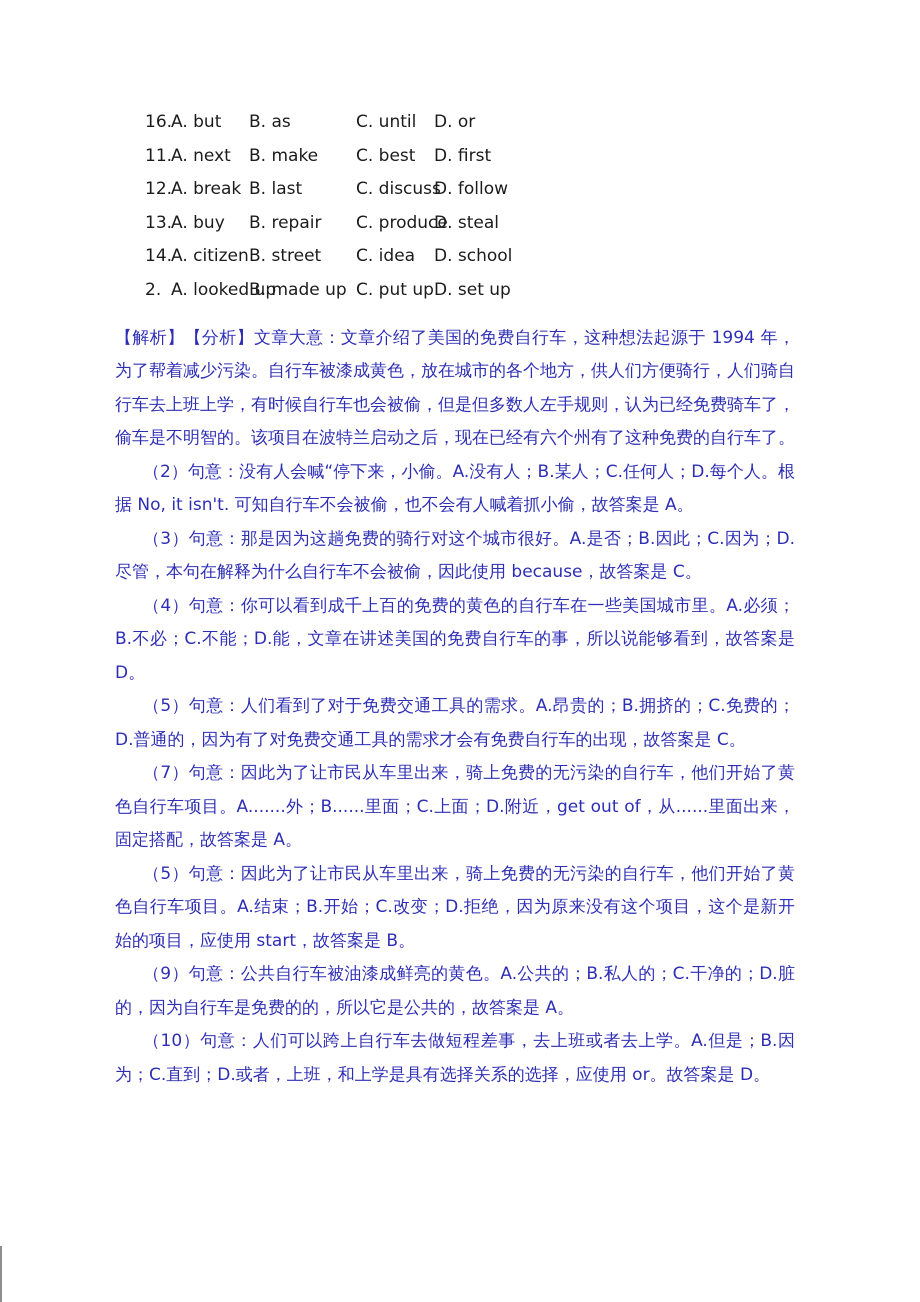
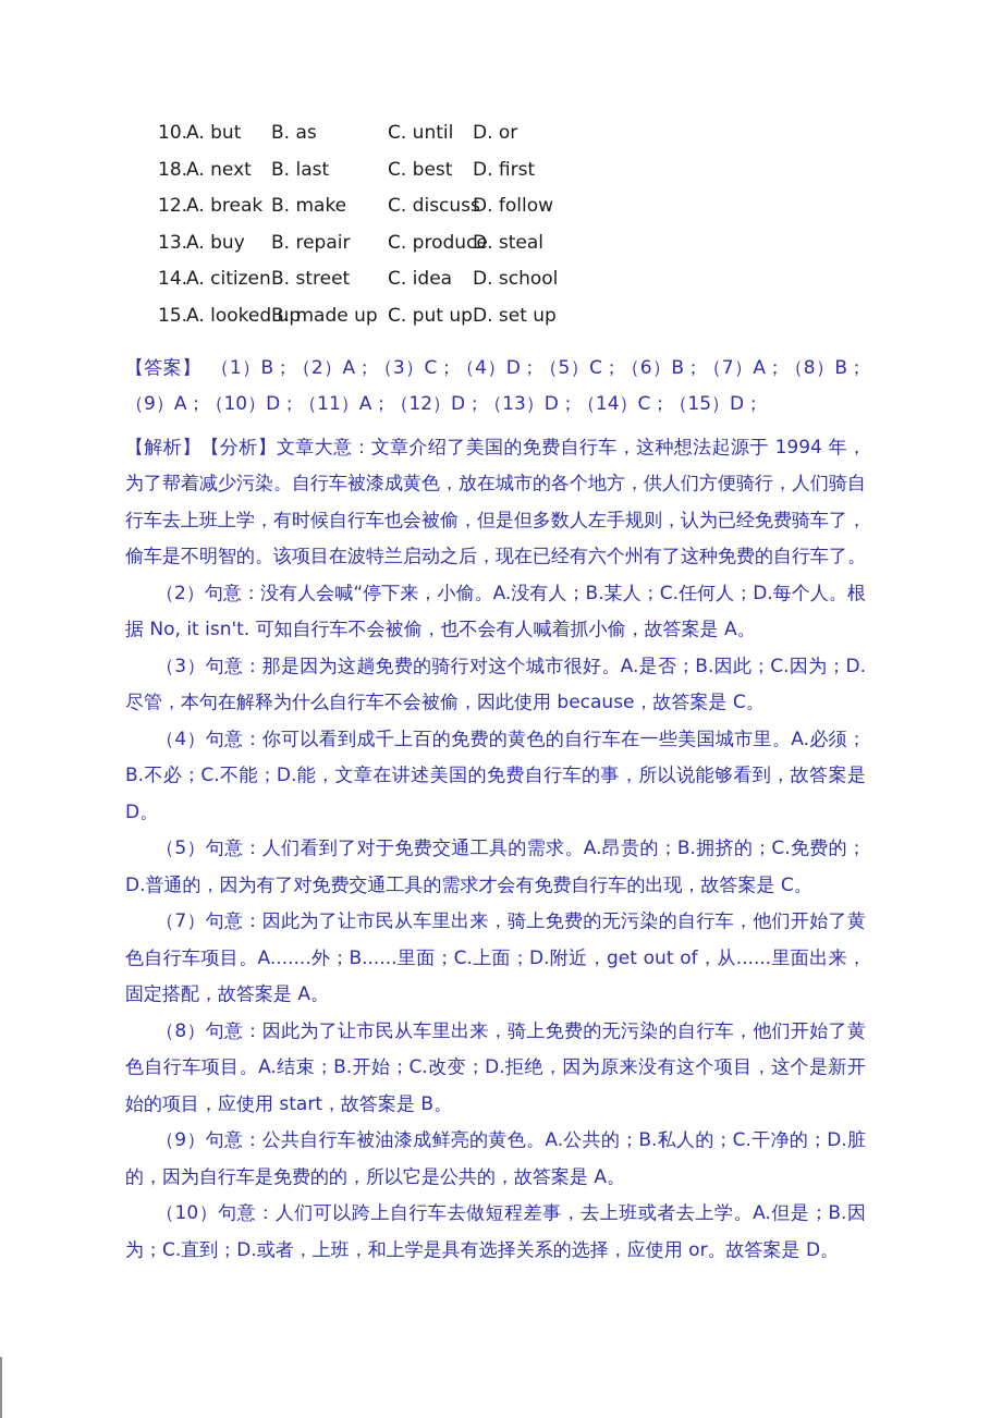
- 16.
+ 10.
  A. but
  B. as
  C. until
  D. or
- 11.
+ 18.
  A. next
- B. make
+ B. last
  C. best
  D. first
  12.
  A. break
- B. last
+ B. make
  C. discus
  D. follow
  13.
  A. buy
  B. repair
  C. produc
  D. steal
  14.
  A. citizen
  B. street
  C. idea
  D. school
- 2.
+ 15.
  A. looked
  B. made up
  C. put up
  D. set up
+ 【答案】 （1）B；（2）A；（3）C；（4）D；（5）C；（6）B；（7）A；（8）B；（9）A；（10）D；（11）A；（12）D；（13）D；（14）C；（15）D；
  【解析】【分析】文章大意：文章介绍了美国的免费自行车，这种想法起源于 1994 年，为了帮着减少污染。自行车被漆成黄色，放在城市的各个地方，供人们方便骑行，人们骑自行车去上班上学，有时候自行车也会被偷，但是但多数人左手规则，认为已经免费骑车了，偷车是不明智的。该项目在波特兰启动之后，现在已经有六个州有了这种免费的自行车了。
  （2）句意：没有人会喊“停下来，小偷。A.没有人；B.某人；C.任何人；D.每个人。根据 No, it isn't. 可知自行车不会被偷，也不会有人喊着抓小偷，故答案是 A。
  （3）句意：那是因为这趟免费的骑行对这个城市很好。A.是否；B.因此；C.因为；D.尽管，本句在解释为什么自行车不会被偷，因此使用 because，故答案是 C。
  （4）句意：你可以看到成千上百的免费的黄色的自行车在一些美国城市里。A.必须；B.不必；C.不能；D.能，文章在讲述美国的免费自行车的事，所以说能够看到，故答案是 D。
  （5）句意：人们看到了对于免费交通工具的需求。A.昂贵的；B.拥挤的；C.免费的；D.普通的，因为有了对免费交通工具的需求才会有免费自行车的出现，故答案是 C。
  （7）句意：因此为了让市民从车里出来，骑上免费的无污染的自行车，他们开始了黄色自行车项目。A.......外；B......里面；C.上面；D.附近，get out of，从......里面出来，固定搭配，故答案是 A。
- （5）句意：因此为了让市民从车里出来，骑上免费的无污染的自行车，他们开始了黄色自行车项目。A.结束；B.开始；C.改变；D.拒绝，因为原来没有这个项目，这个是新开始的项目，应使用 start，故答案是 B。
+ （8）句意：因此为了让市民从车里出来，骑上免费的无污染的自行车，他们开始了黄色自行车项目。A.结束；B.开始；C.改变；D.拒绝，因为原来没有这个项目，这个是新开始的项目，应使用 start，故答案是 B。
  （9）句意：公共自行车被油漆成鲜亮的黄色。A.公共的；B.私人的；C.干净的；D.脏的，因为自行车是免费的的，所以它是公共的，故答案是 A。
  （10）句意：人们可以跨上自行车去做短程差事，去上班或者去上学。A.但是；B.因为；C.直到；D.或者，上班，和上学是具有选择关系的选择，应使用 or。故答案是 D。
